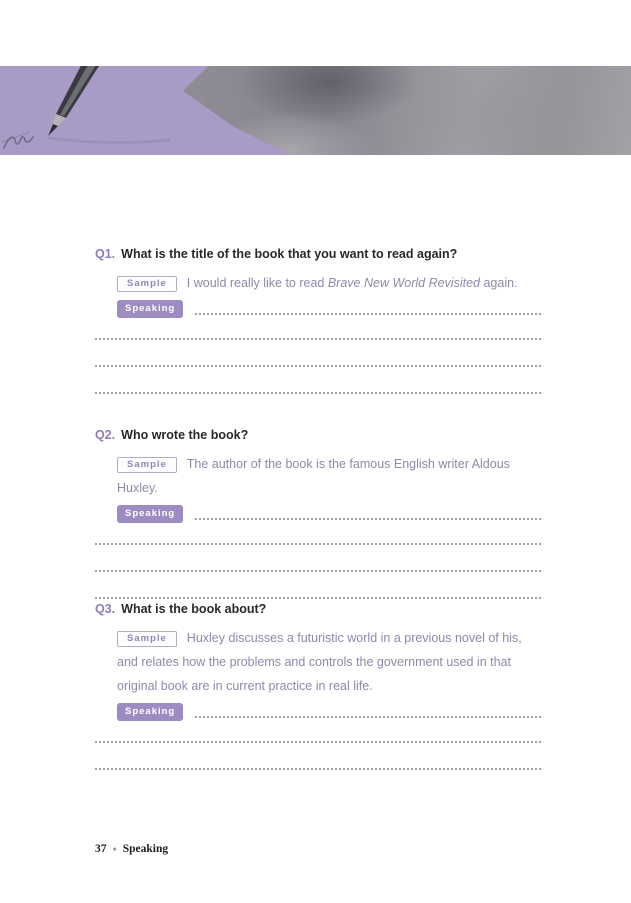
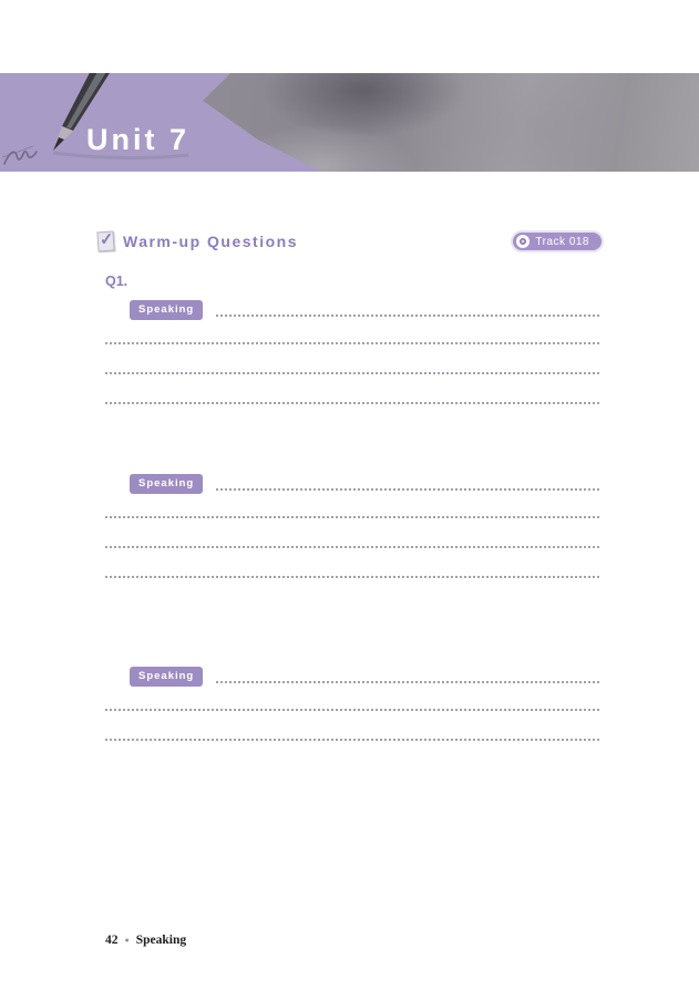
+ Unit 7
+ Warm-up Questions
+ Track 018
  Q1.
- What is the title of the book that you want to read again?
- Sample I would really like to read Brave New World Revisited again.
  Speaking
- Q2.
- Who wrote the book?
- Sample The author of the book is the famous English writer Aldous Huxley.
  Speaking
- Q3.
- What is the book about?
- Sample Huxley discusses a futuristic world in a previous novel of his, and relates how the problems and controls the government used in that original book are in current practice in real life.
  Speaking
- 37
+ 42
  ●
  Speaking
